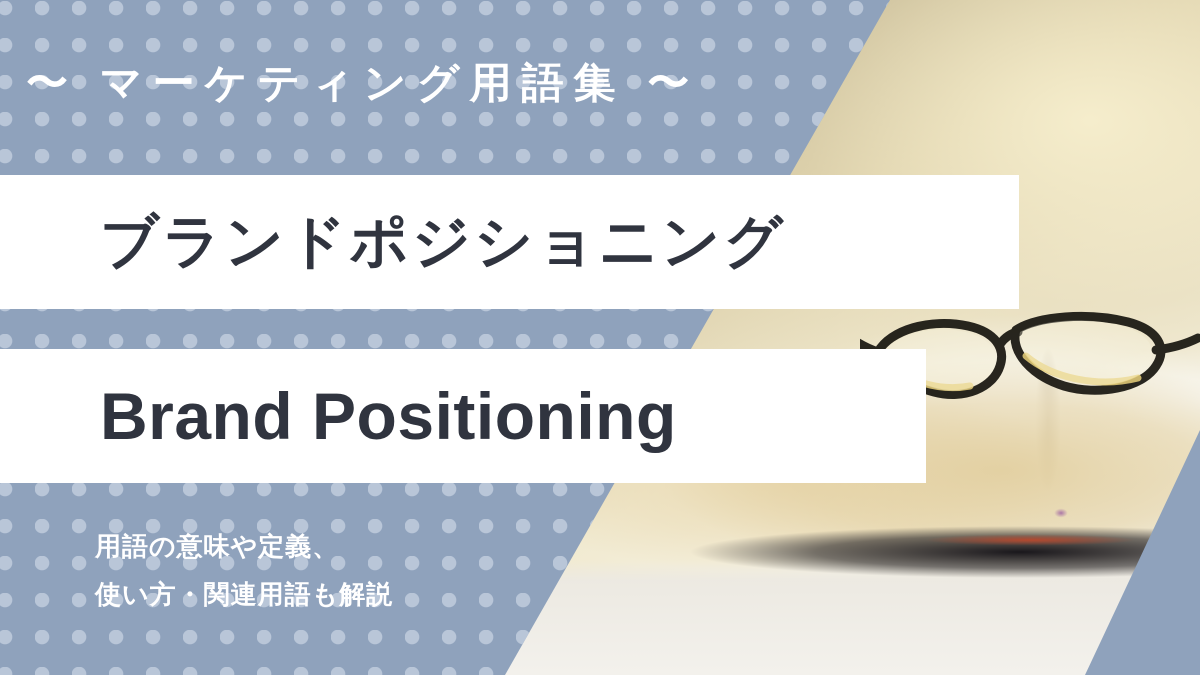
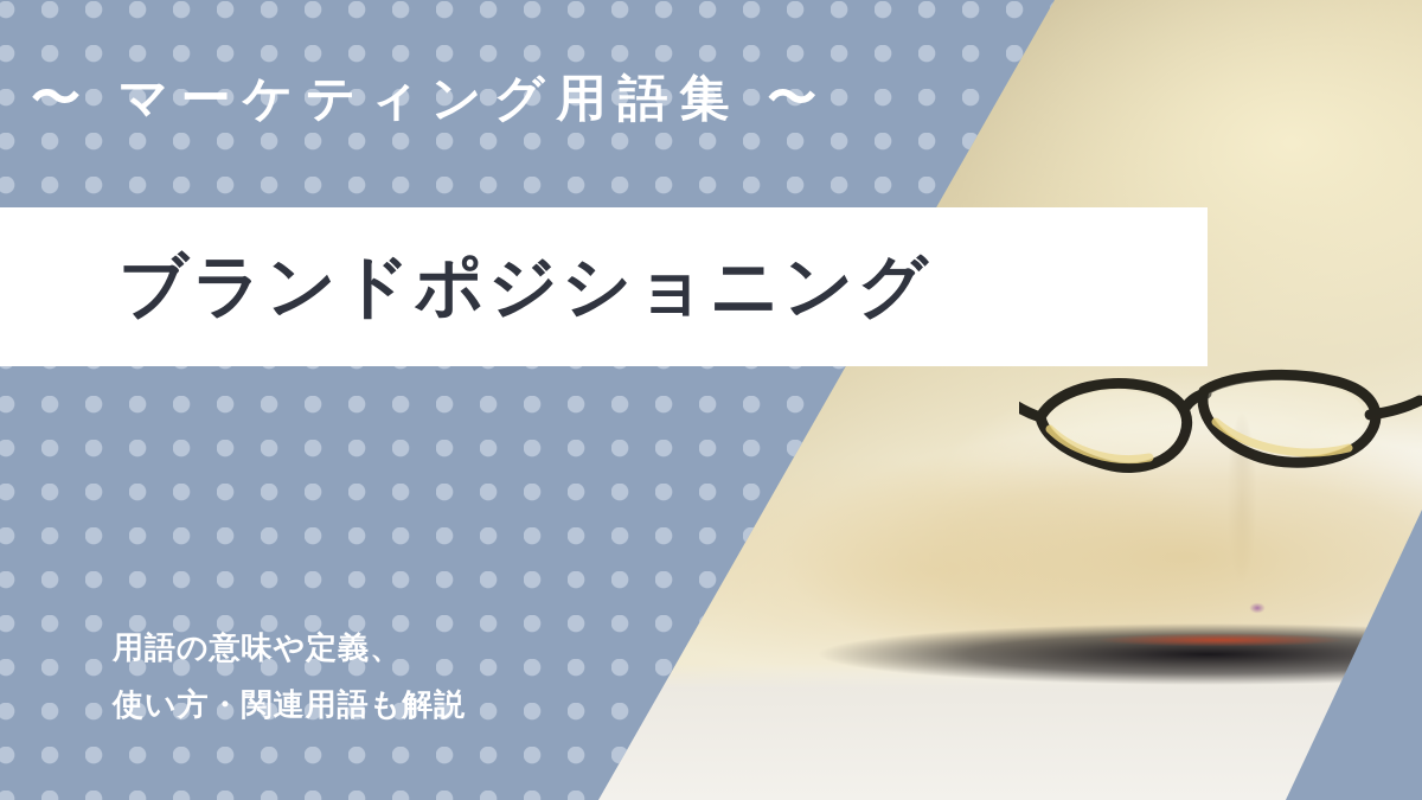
  〜 マーケティング用語集 〜
  ブランドポジショニング
- Brand Positioning
  用語の意味や定義、
  使い方・関連用語も解説
